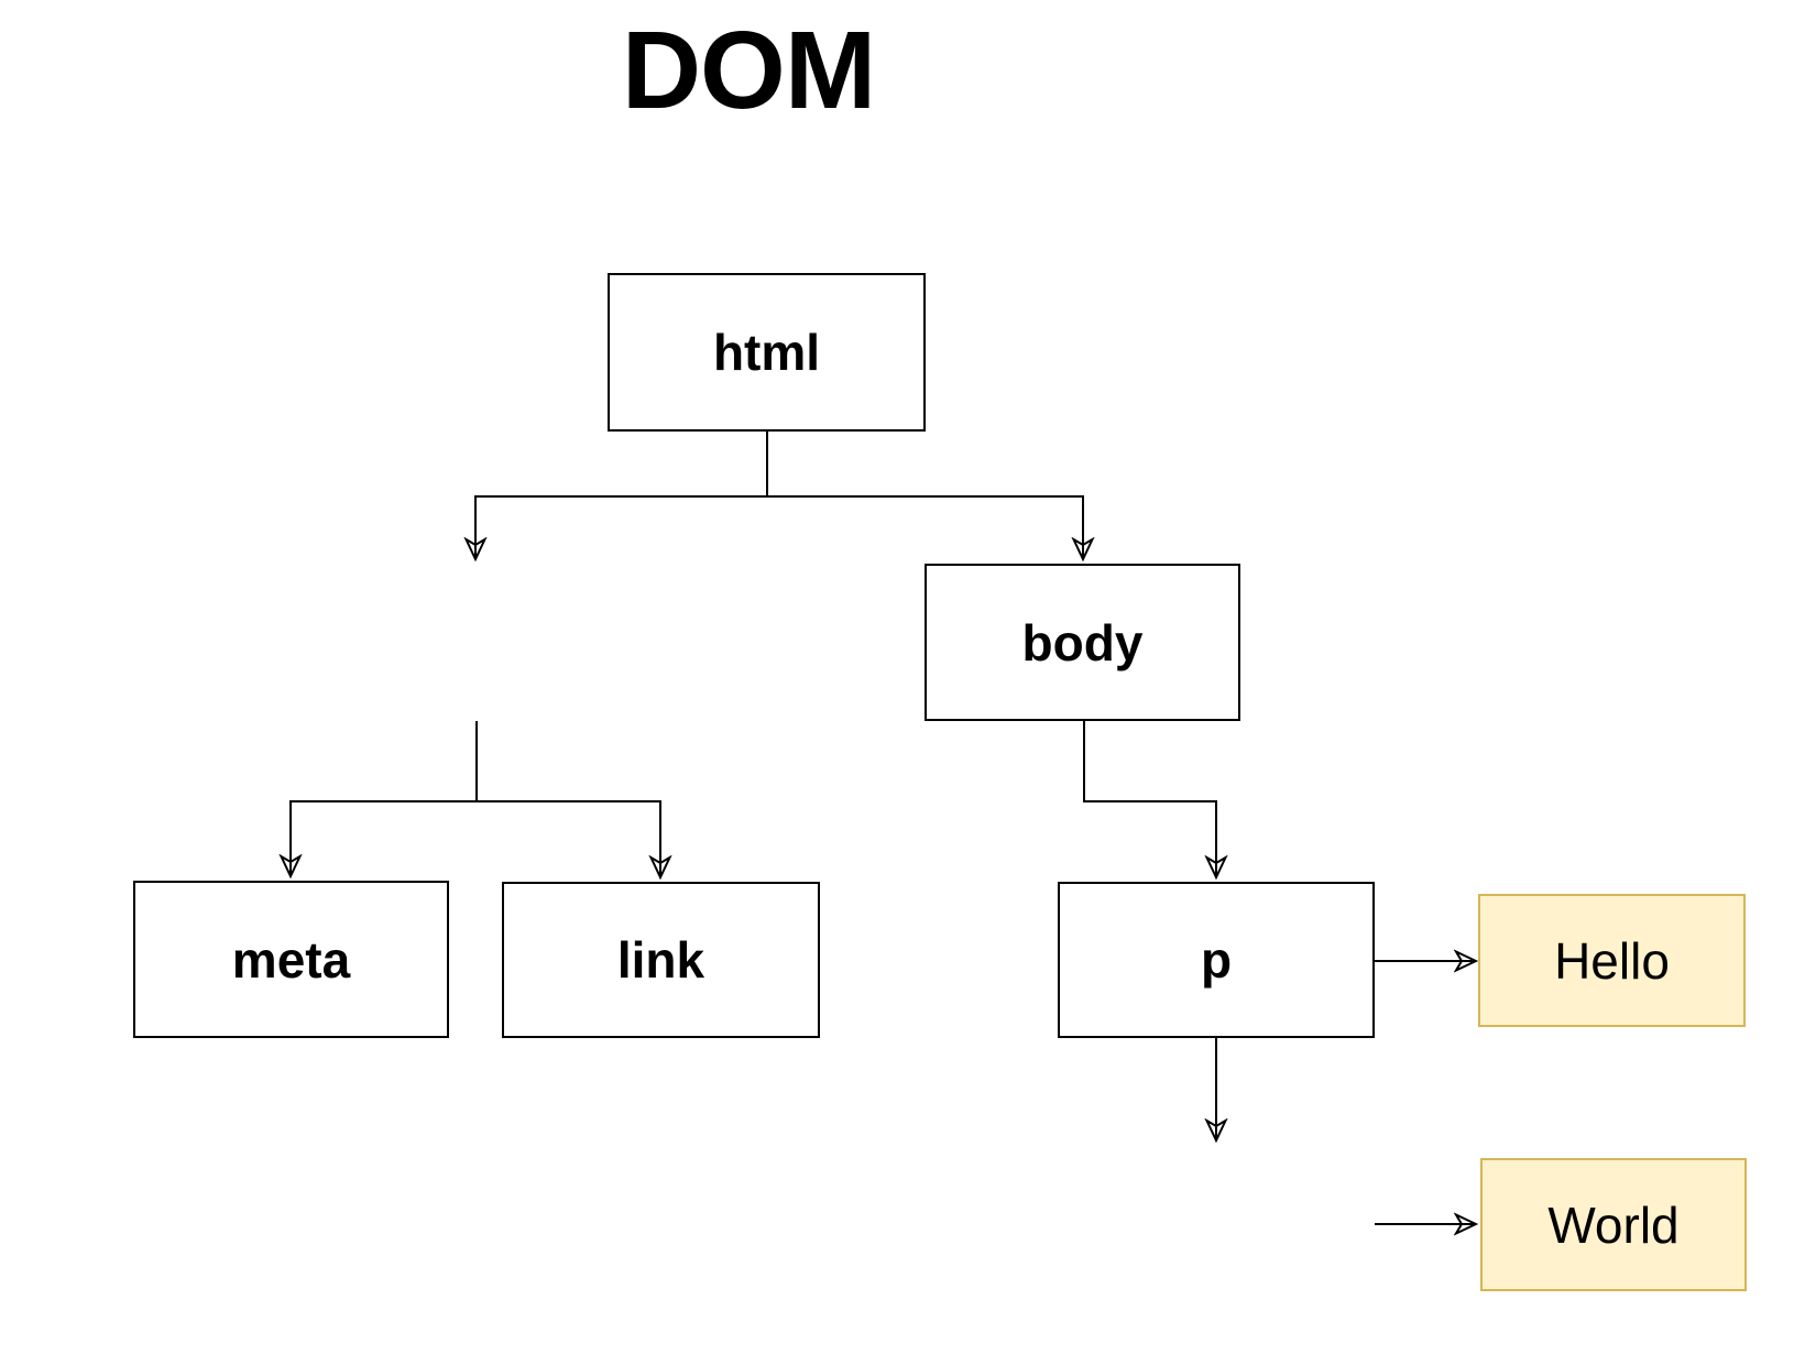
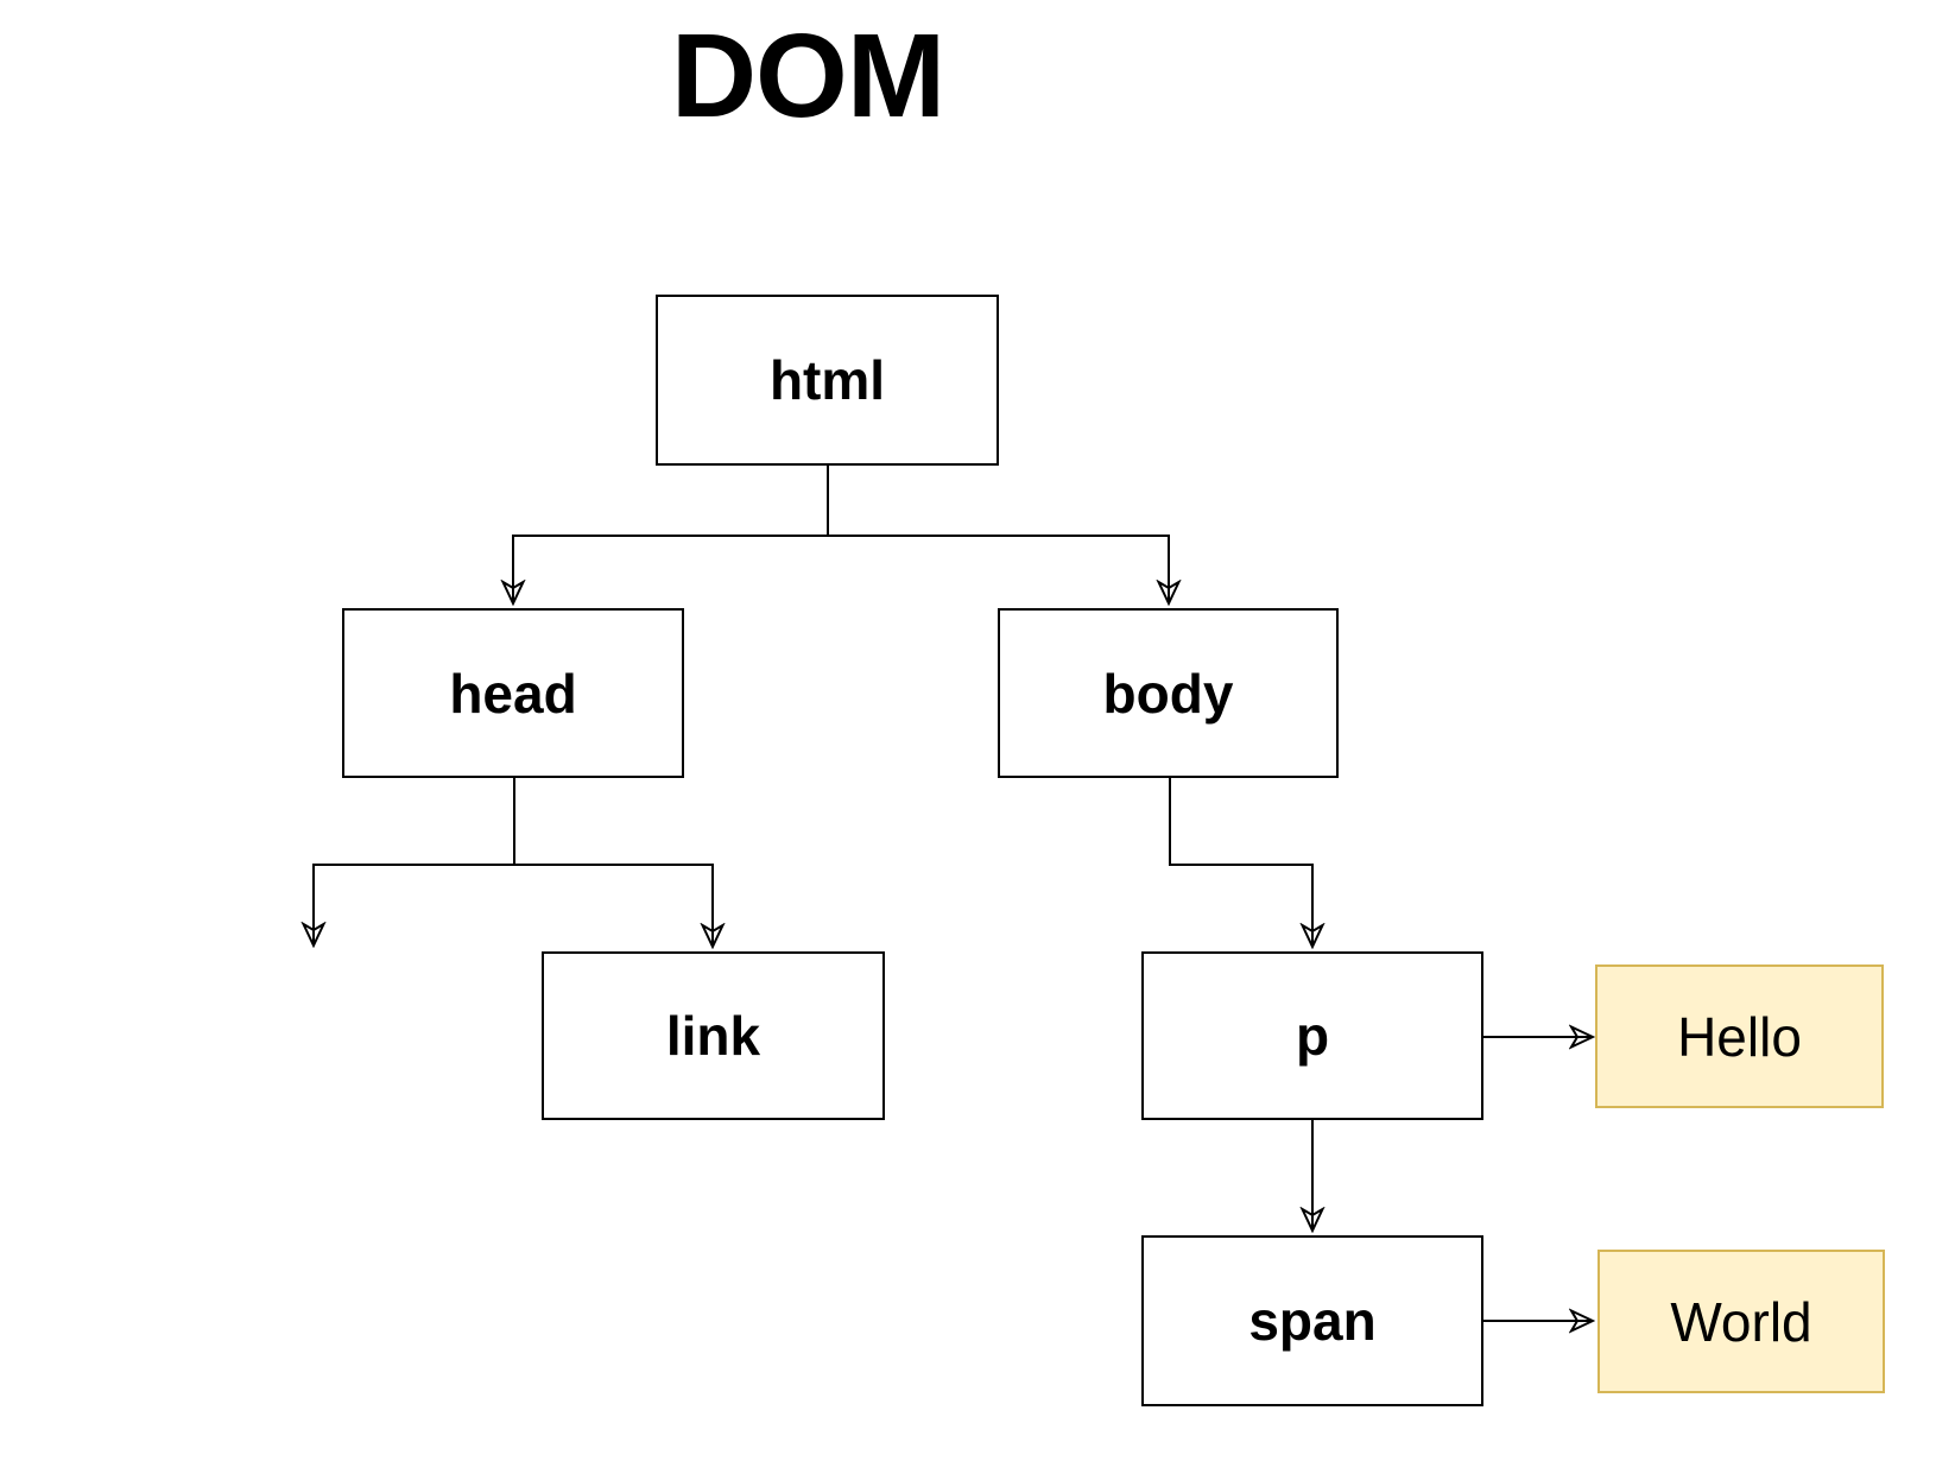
  DOM
  html
+ head
  body
- meta
  link
  p
+ span
  Hello
  World
